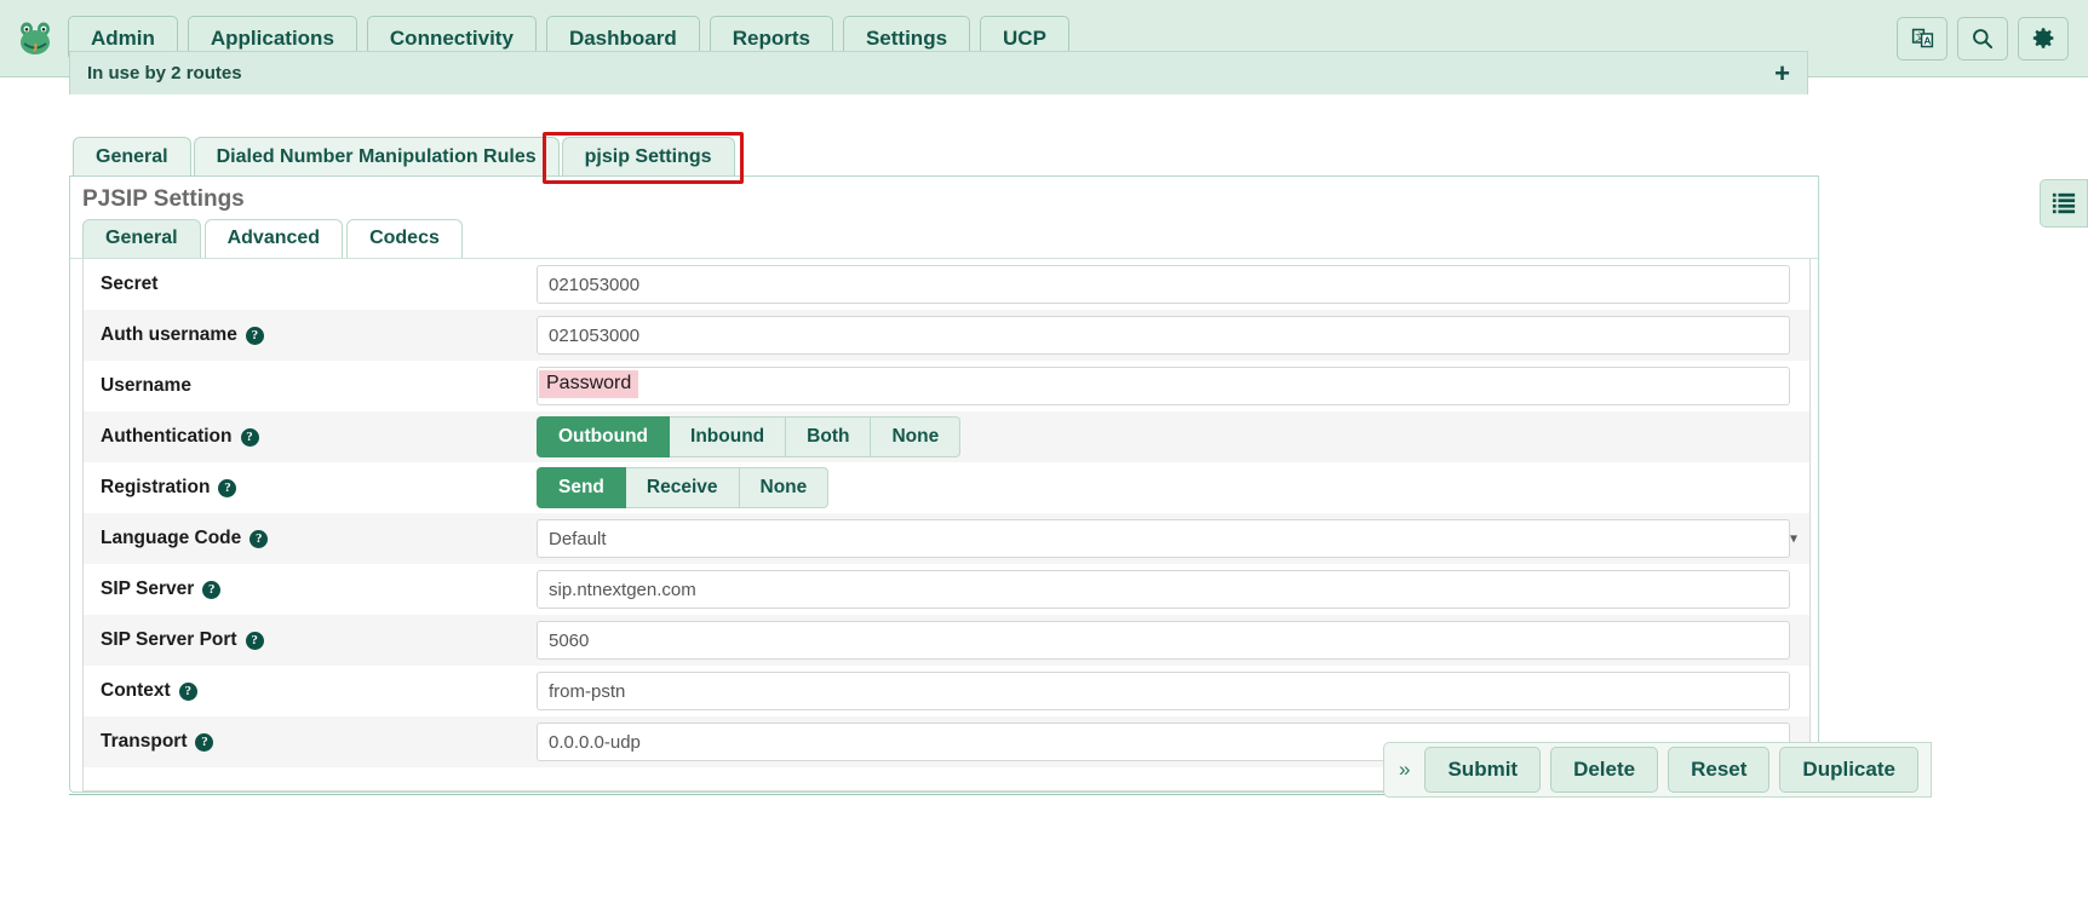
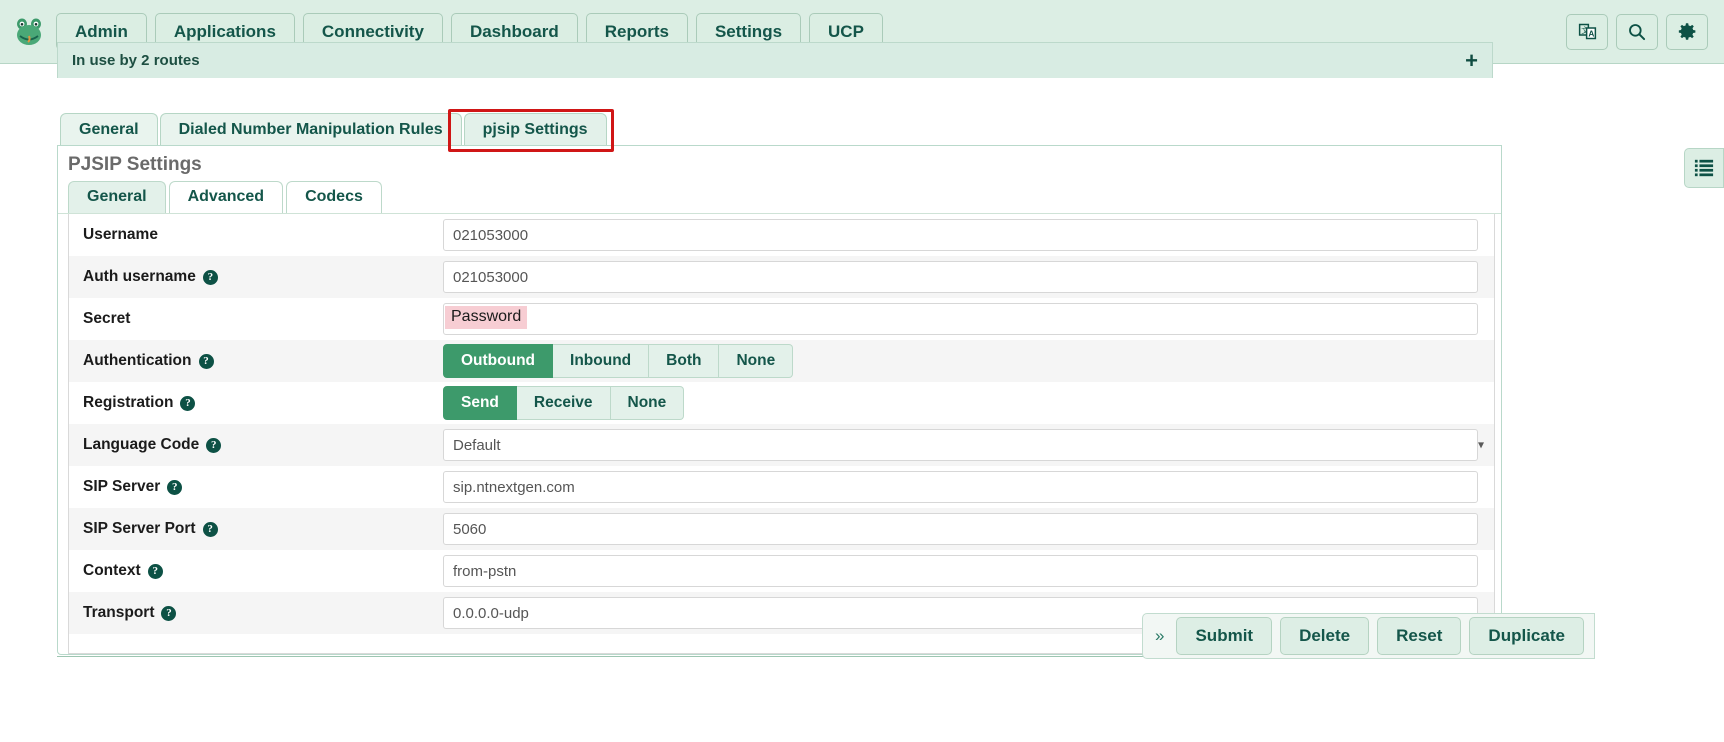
  Admin
  Applications
  Connectivity
  Dashboard
  Reports
  Settings
  UCP
  文
  A
  In use by 2 routes
  +
  General
  Dialed Number Manipulation Rules
  pjsip Settings
  PJSIP Settings
  General
  Advanced
  Codecs
- Secret
+ Username
  021053000
  Auth username
  ?
  021053000
- Username
+ Secret
  Password
  Authentication
  ?
  Outbound
  Inbound
  Both
  None
  Registration
  ?
  Send
  Receive
  None
  Language Code
  ?
  Default
  ▾
  SIP Server
  ?
  sip.ntnextgen.com
  SIP Server Port
  ?
  5060
  Context
  ?
  from-pstn
  Transport
  ?
  0.0.0.0-udp
  »
  Submit
  Delete
  Reset
  Duplicate
